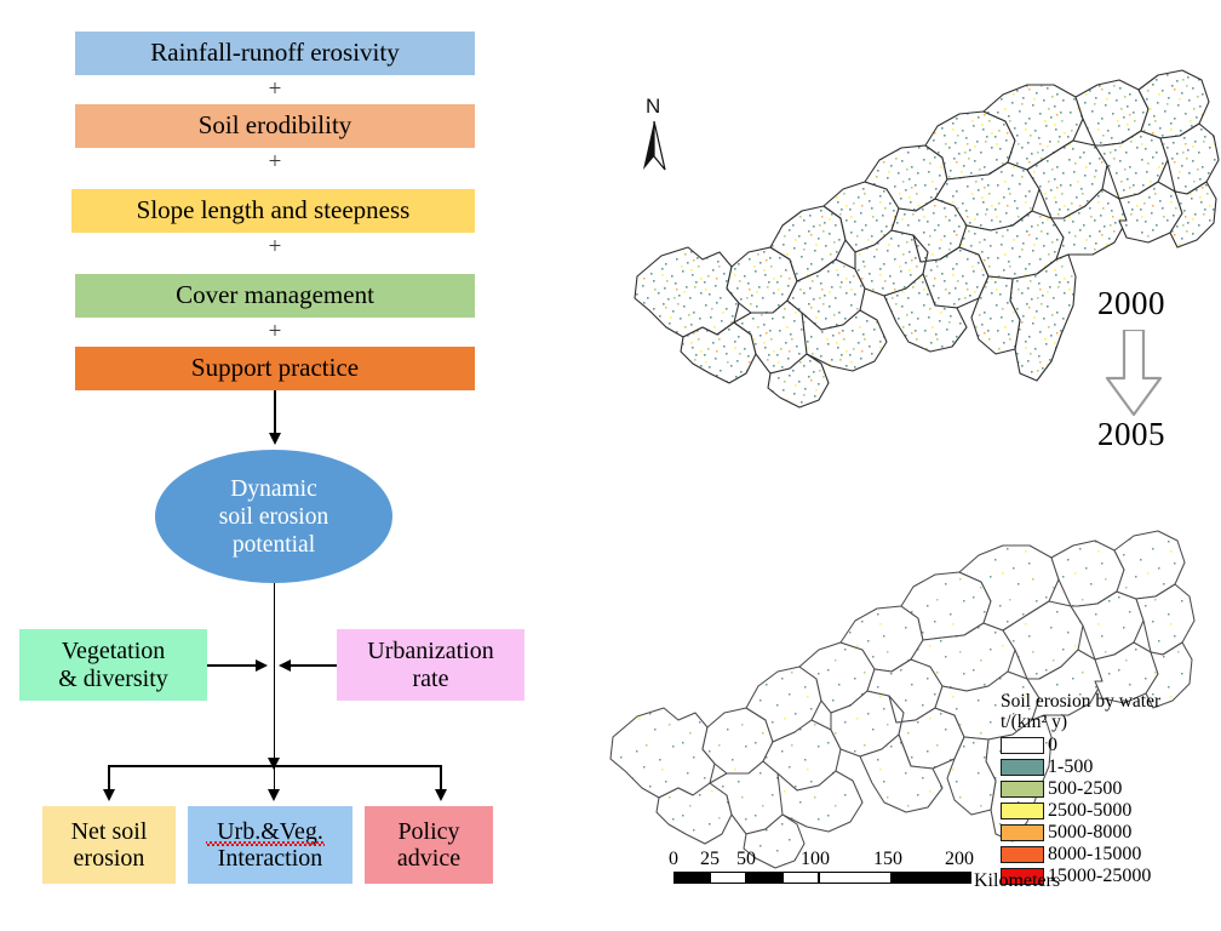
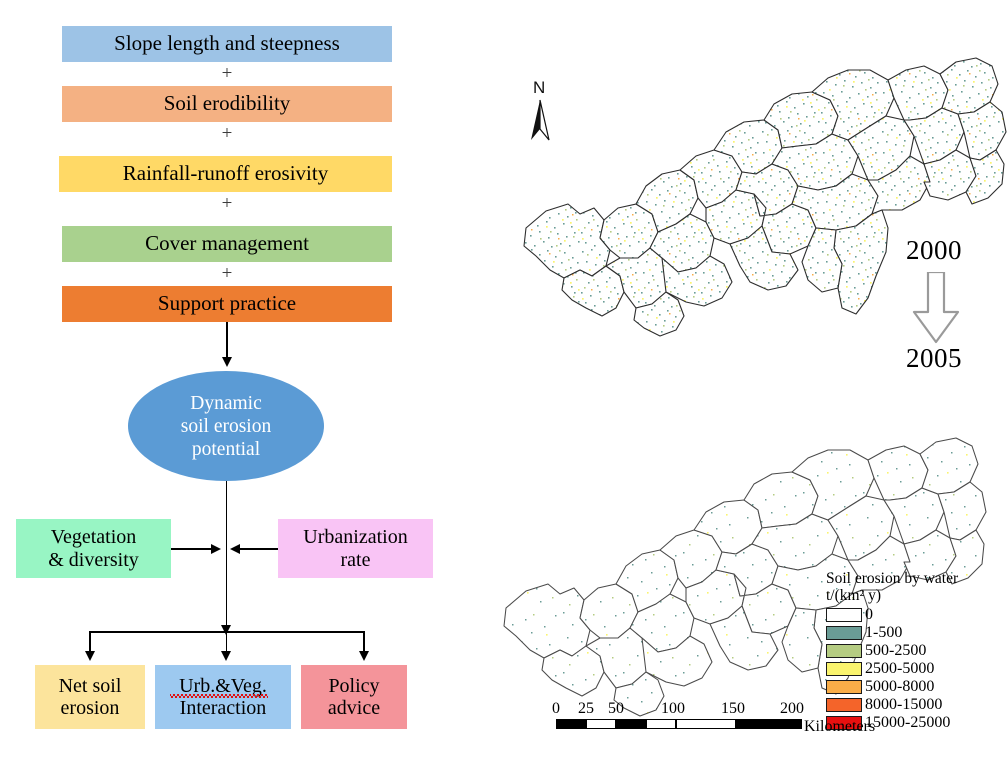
- Rainfall-runoff erosivity
+ Slope length and steepness
  +
  Soil erodibility
  +
- Slope length and steepness
+ Rainfall-runoff erosivity
  +
  Cover management
  +
  Support practice
  Dynamic
  soil erosion
  potential
  Vegetation
  & diversity
  Urbanization
  rate
  Net soil
  erosion
  Urb.&Veg.
  Interaction
  Policy
  advice
  N
  2000
  2005
  Soil erosion by water
  t/(km² y)
  0
  1-500
  500-2500
  2500-5000
  5000-8000
  8000-15000
  15000-25000
  0
  25
  50
  100
  150
  200
  Kilometers
